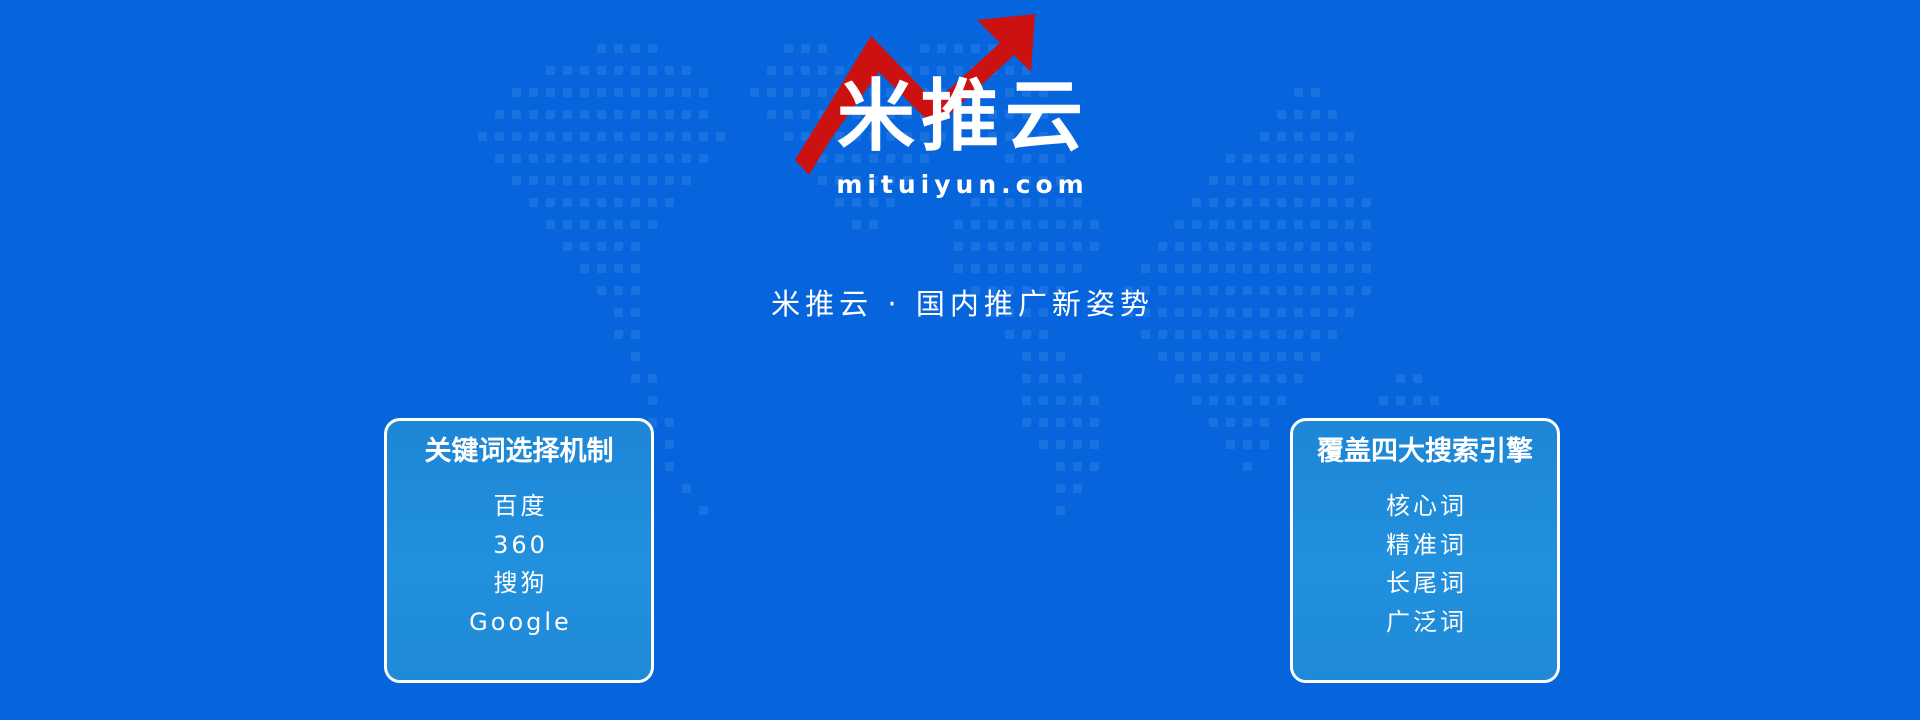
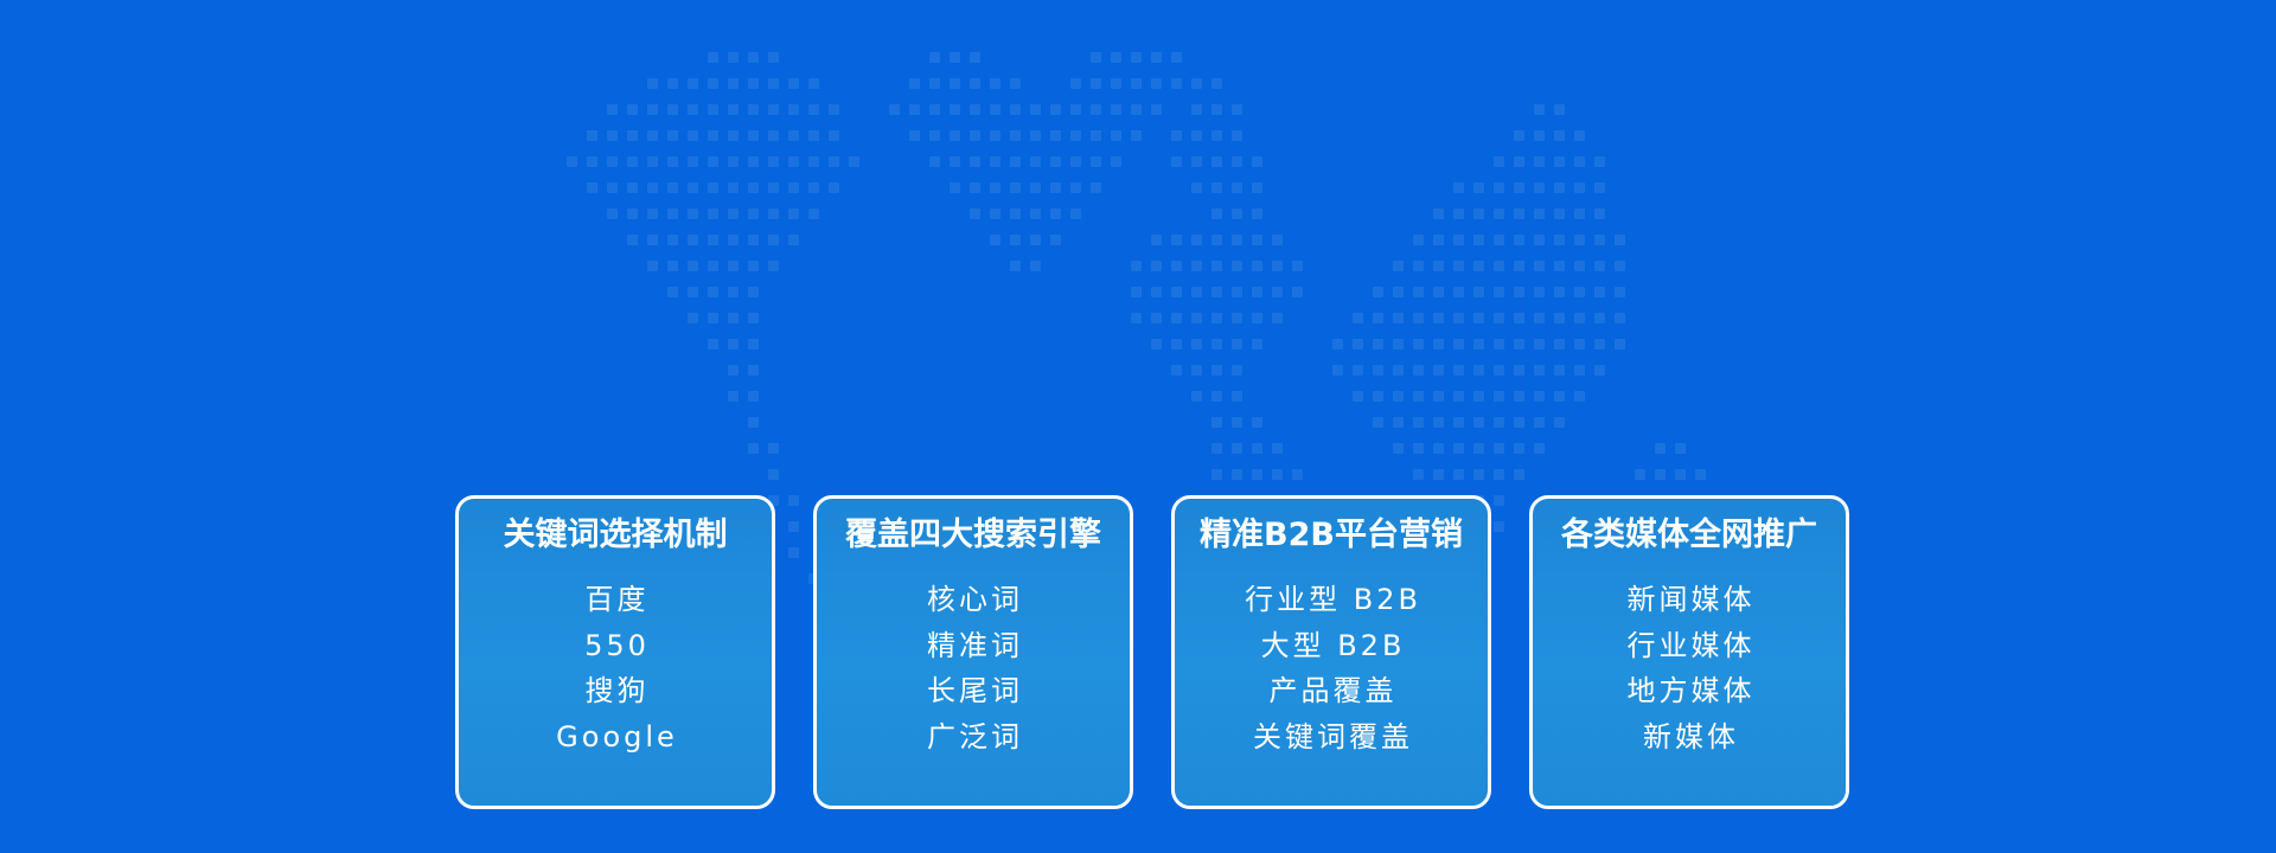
- 米推云
- mituiyun.com
- 米推云 · 国内推广新姿势
  关键词选择机制
  百度
- 360
+ 550
  搜狗
  Google
  覆盖四大搜索引擎
  核心词
  精准词
  长尾词
  广泛词
+ 精准B2B平台营销
+ 行业型 B2B
+ 大型 B2B
+ 产品覆盖
+ 关键词覆盖
+ 各类媒体全网推广
+ 新闻媒体
+ 行业媒体
+ 地方媒体
+ 新媒体
